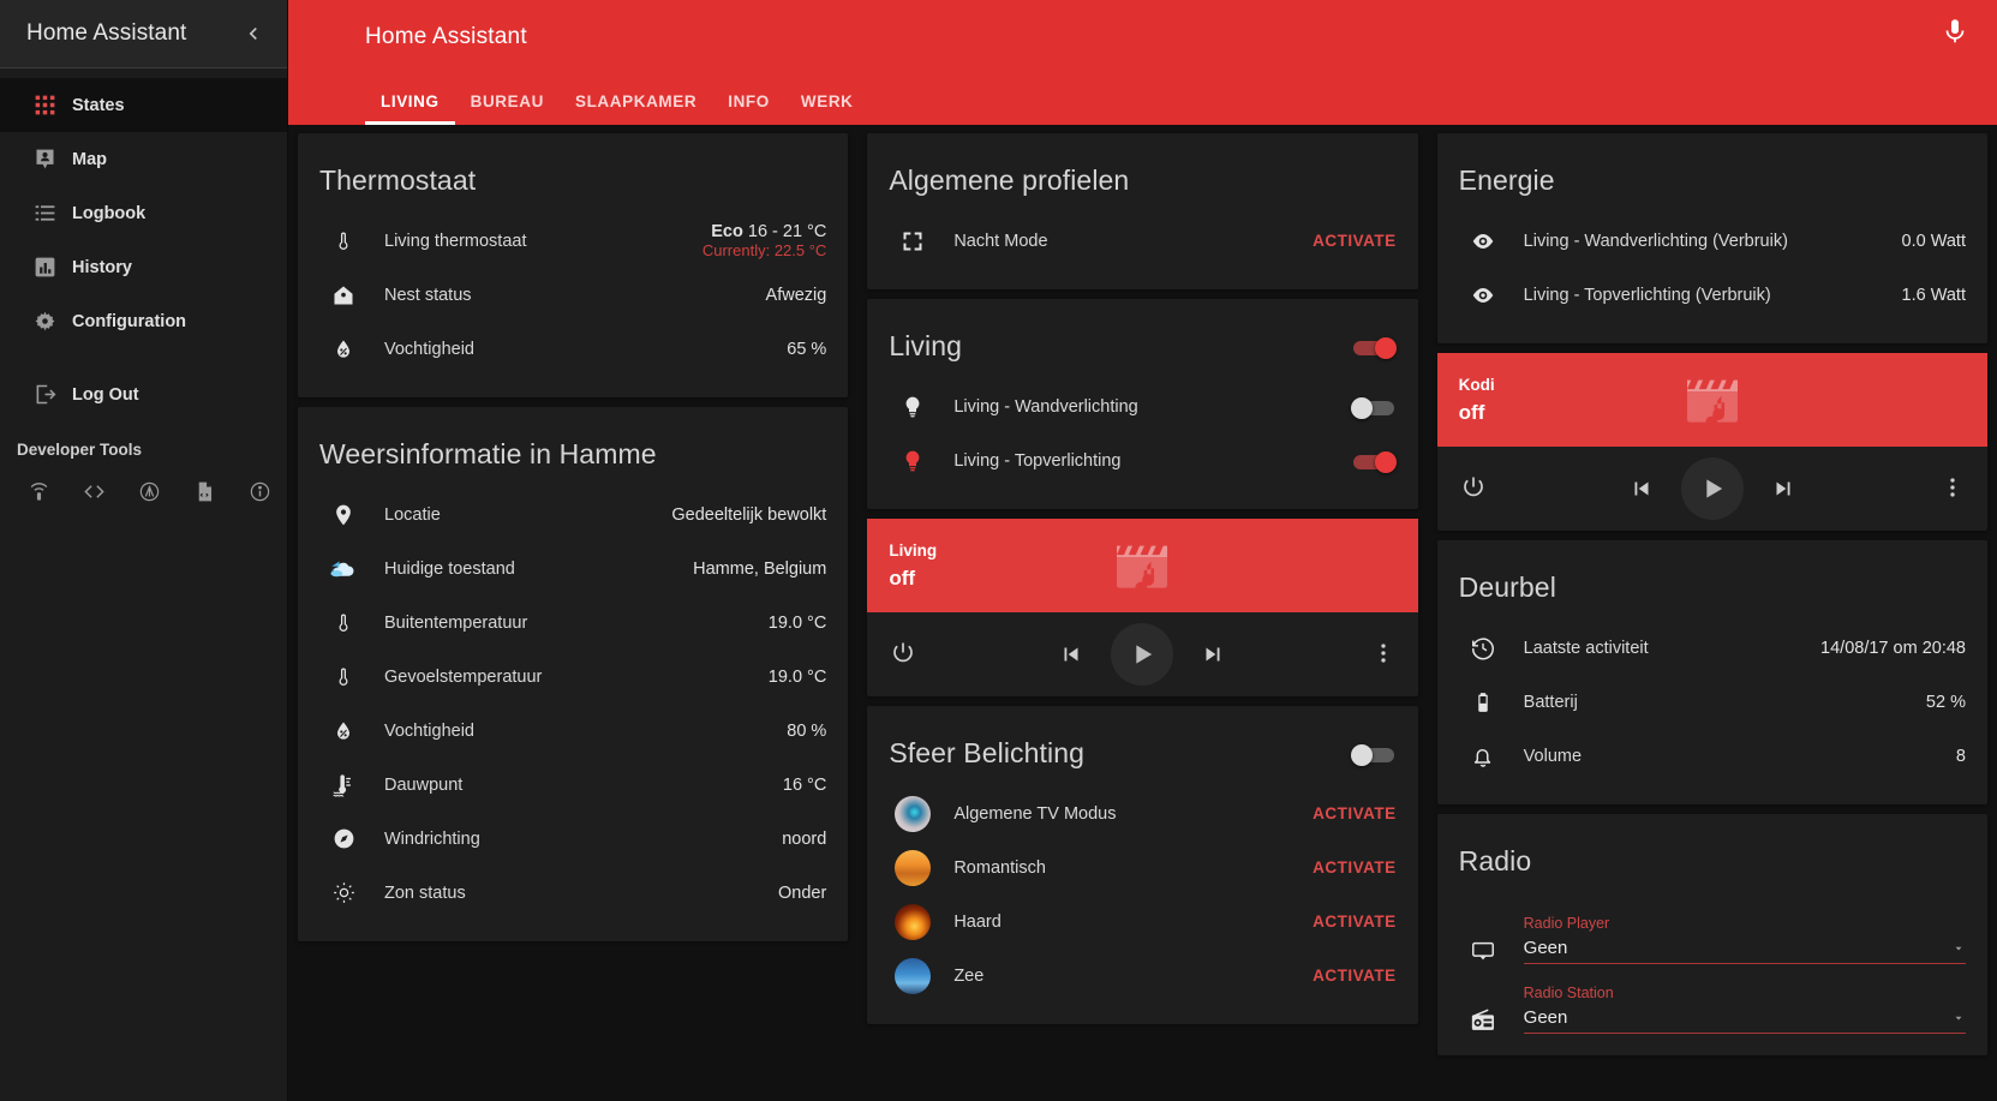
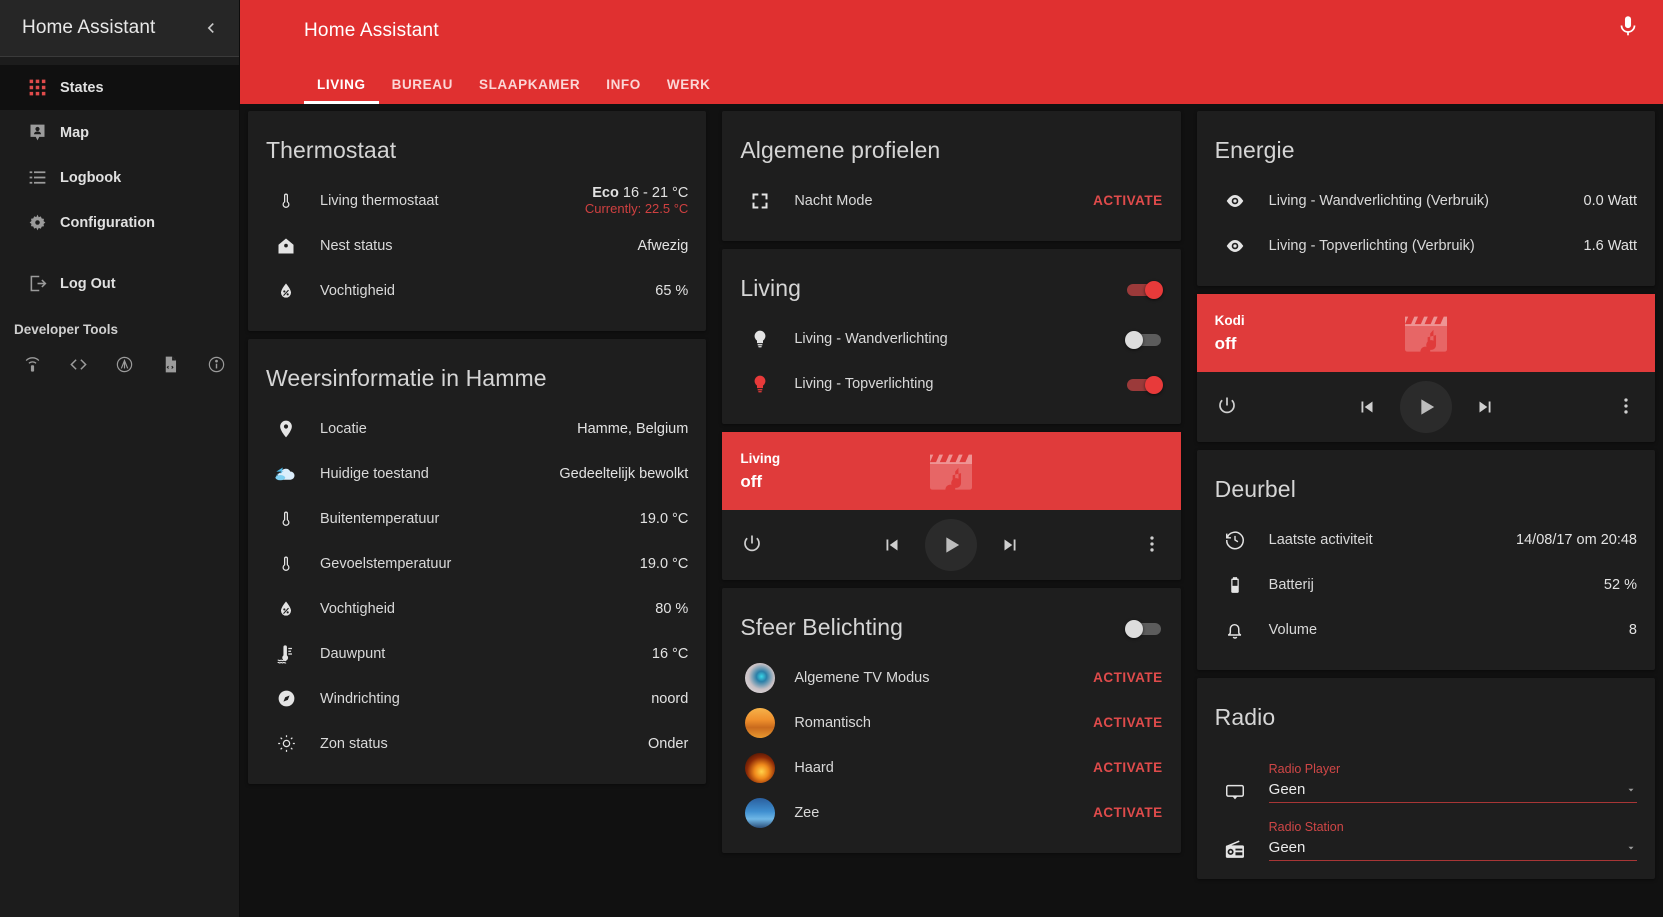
  Home Assistant
  States
  Map
  Logbook
- History
  Configuration
  Log Out
  Developer Tools
  Home Assistant
  LIVING
  BUREAU
  SLAAPKAMER
  INFO
  WERK
  Thermostaat
  Living thermostaat
  Eco 16 - 21 °C
  Currently: 22.5 °C
  Nest status
  Afwezig
  Vochtigheid
  65 %
  Weersinformatie in Hamme
  Locatie
- Gedeeltelijk bewolkt
+ Hamme, Belgium
  Huidige toestand
- Hamme, Belgium
+ Gedeeltelijk bewolkt
  Buitentemperatuur
  19.0 °C
  Gevoelstemperatuur
  19.0 °C
  Vochtigheid
  80 %
  Dauwpunt
  16 °C
  Windrichting
  noord
  Zon status
  Onder
  Algemene profielen
  Nacht Mode
  ACTIVATE
  Living
  Living - Wandverlichting
  Living - Topverlichting
  Living
  off
  Sfeer Belichting
  Algemene TV Modus
  ACTIVATE
  Romantisch
  ACTIVATE
  Haard
  ACTIVATE
  Zee
  ACTIVATE
  Energie
  Living - Wandverlichting (Verbruik)
  0.0 Watt
  Living - Topverlichting (Verbruik)
  1.6 Watt
  Kodi
  off
  Deurbel
  Laatste activiteit
  14/08/17 om 20:48
  Batterij
  52 %
  Volume
  8
  Radio
  Radio Player
  Geen
  Radio Station
  Geen
